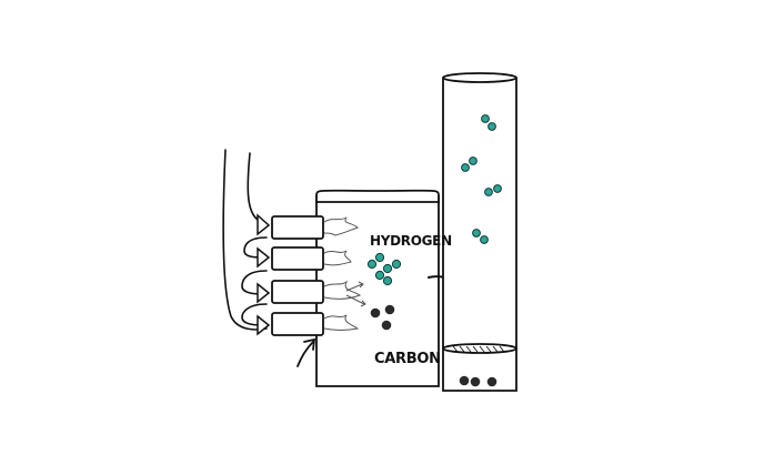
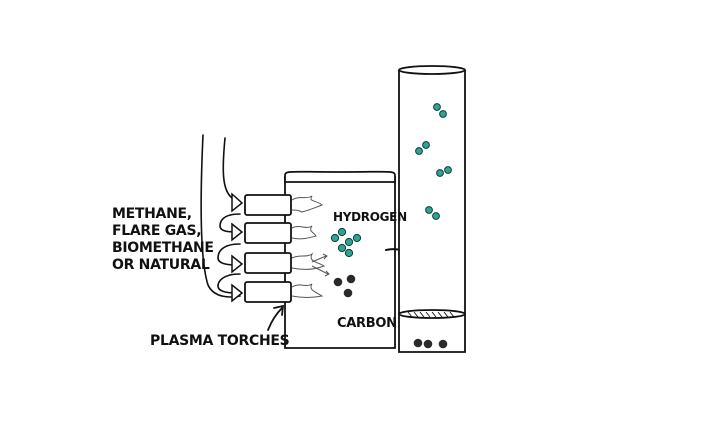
+ METHANE, FLARE GAS, BIOMETHANE OR NATURAL
+ PLASMA TORCHES
  HYDROGEN
  CARBON
